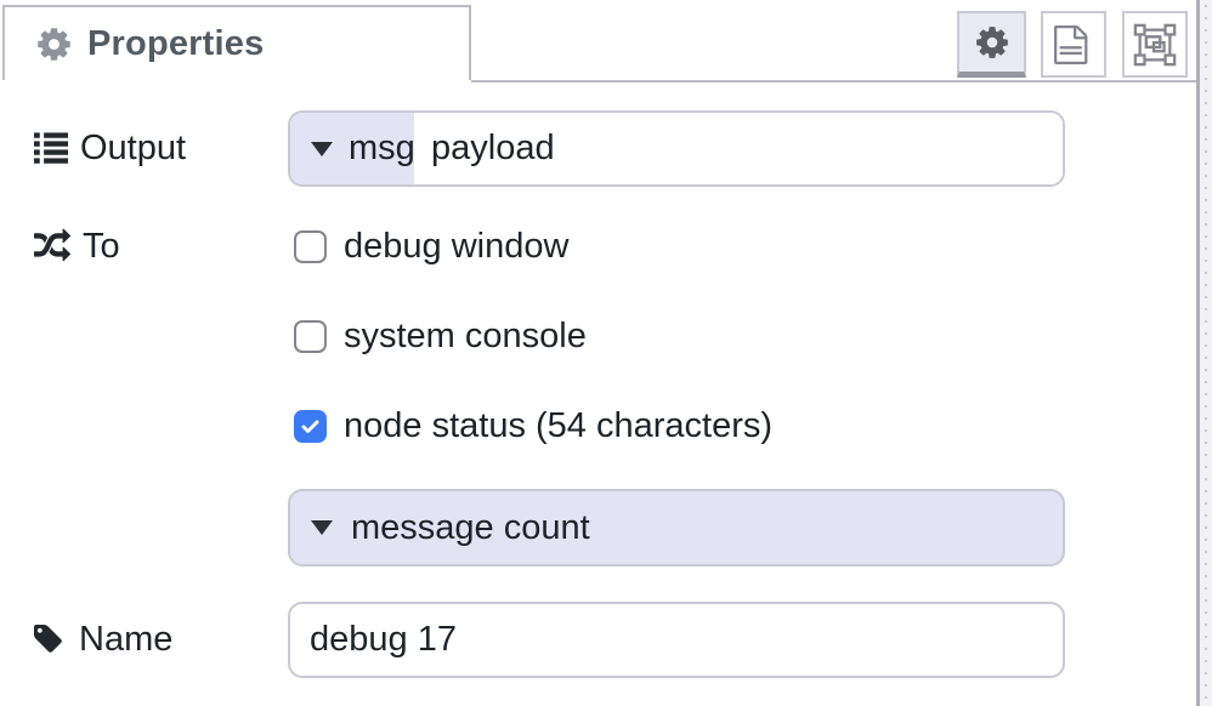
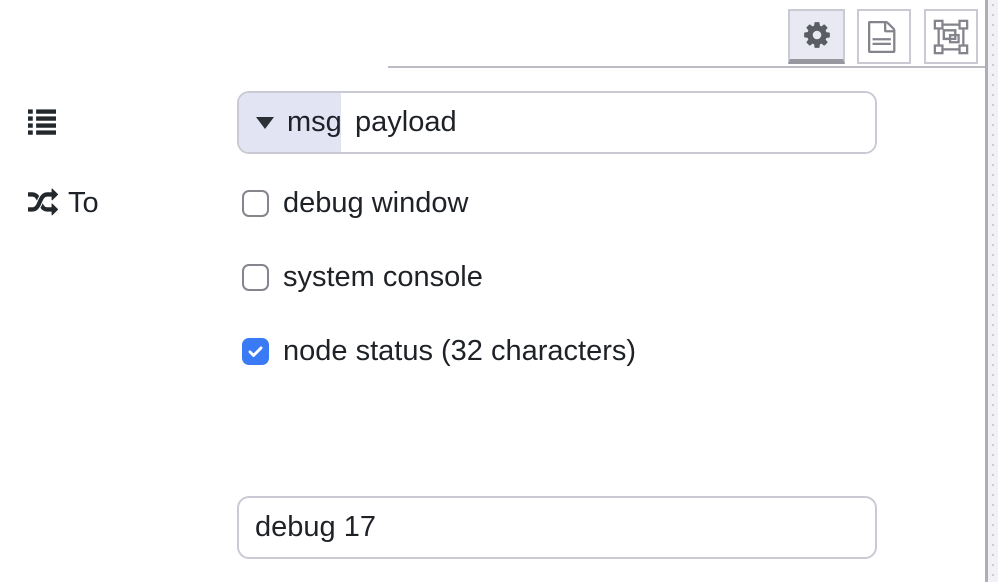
- Properties
- Output
  msg
  payload
  To
  debug window
  system console
- node status (54 characters)
+ node status (32 characters)
- message count
- Name
  debug 17
